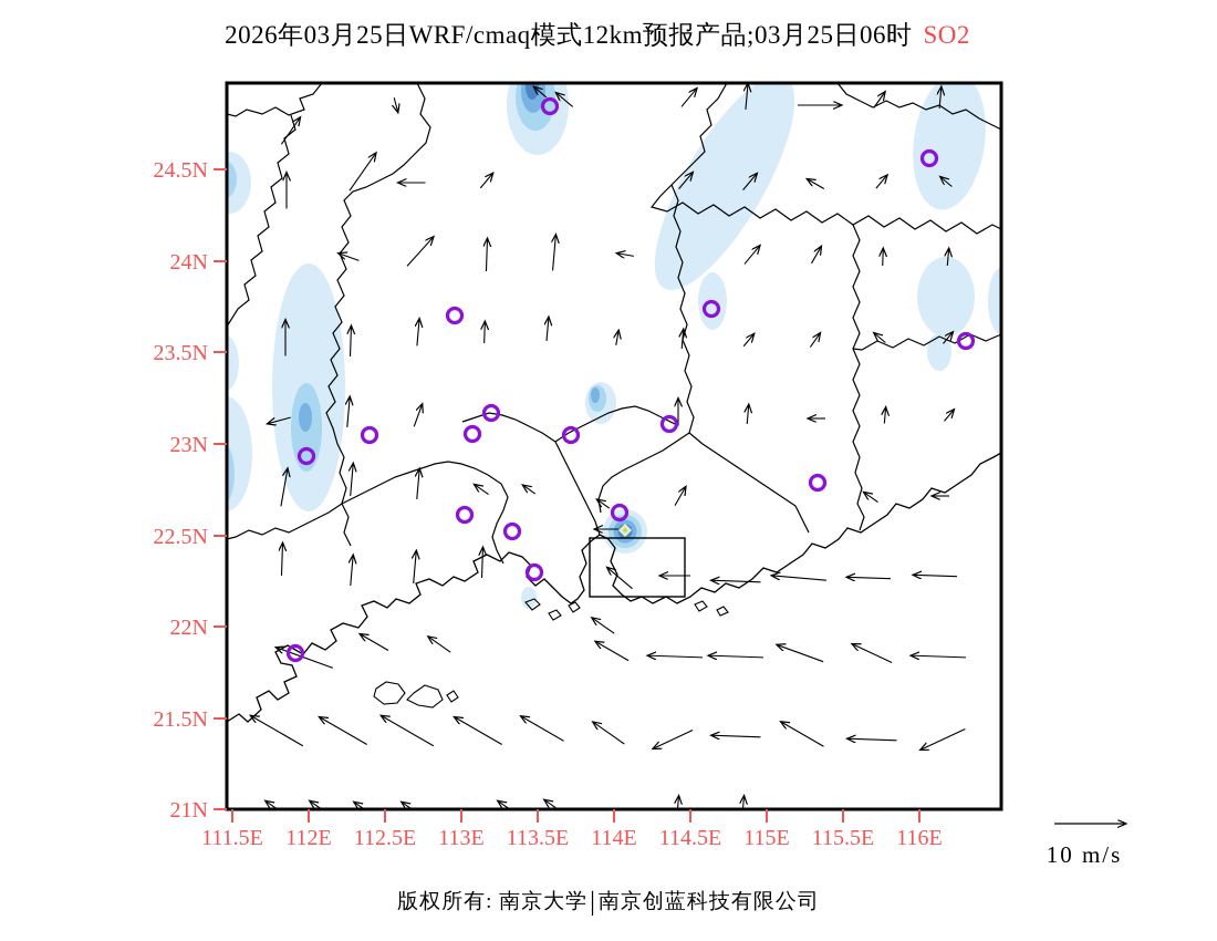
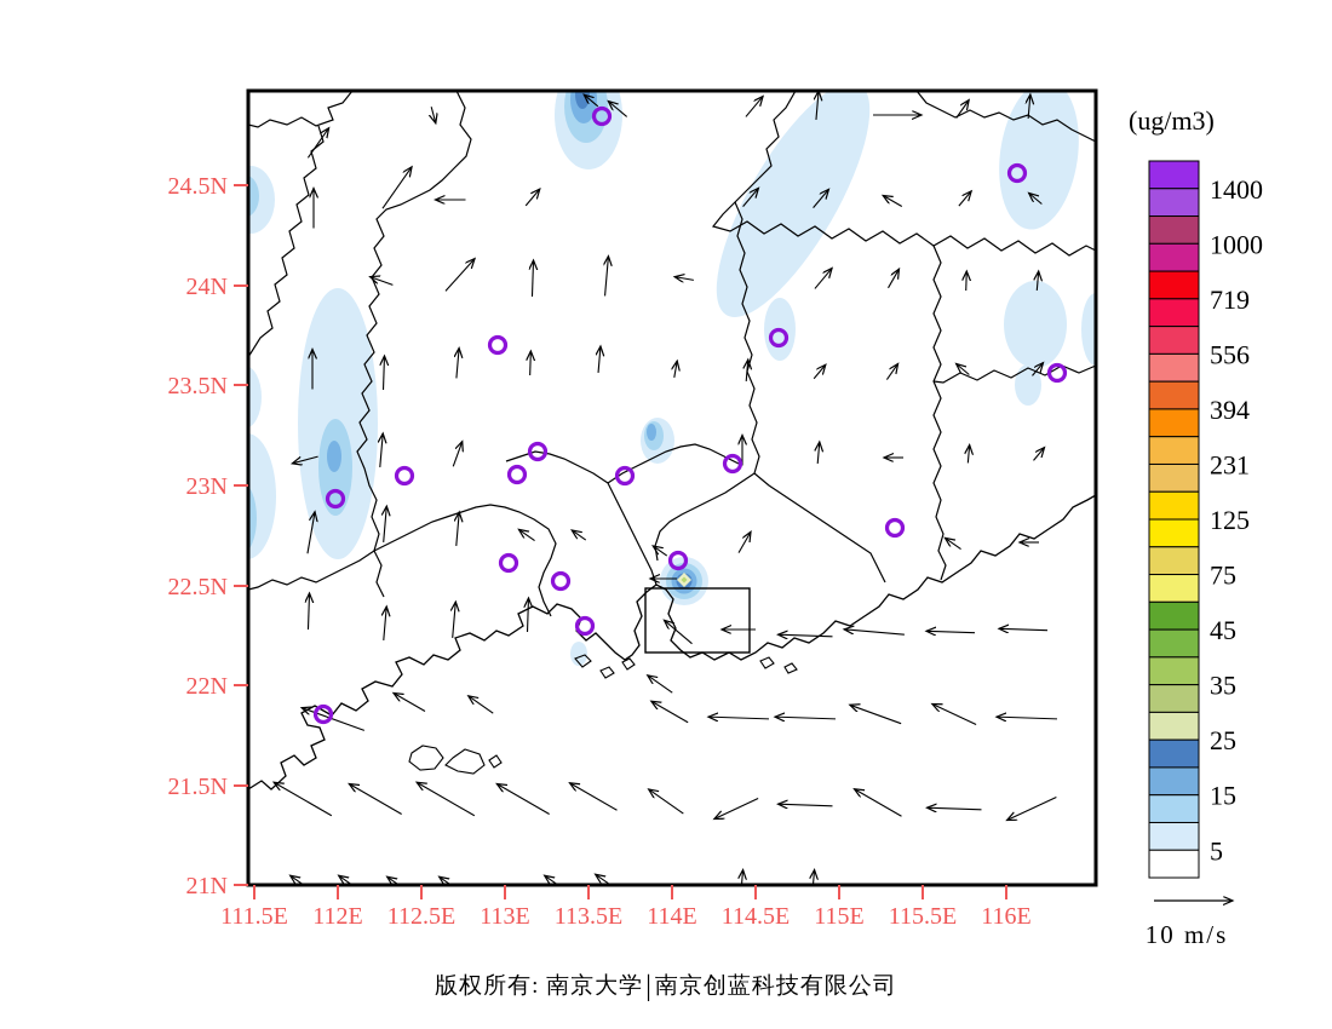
- 2026年03月25日WRF/cmaq模式12km预报产品;03月25日06时 SO2
  111.5E
  112E
  112.5E
  113E
  113.5E
  114E
  114.5E
  115E
  115.5E
  116E
  24.5N
  24N
  23.5N
  23N
  22.5N
  22N
  21.5N
  21N
+ (ug/m3)
+ 1400
+ 1000
+ 719
+ 556
+ 394
+ 231
+ 125
+ 75
+ 45
+ 35
+ 25
+ 15
+ 5
  10 m/s
  版权所有: 南京大学|南京创蓝科技有限公司
